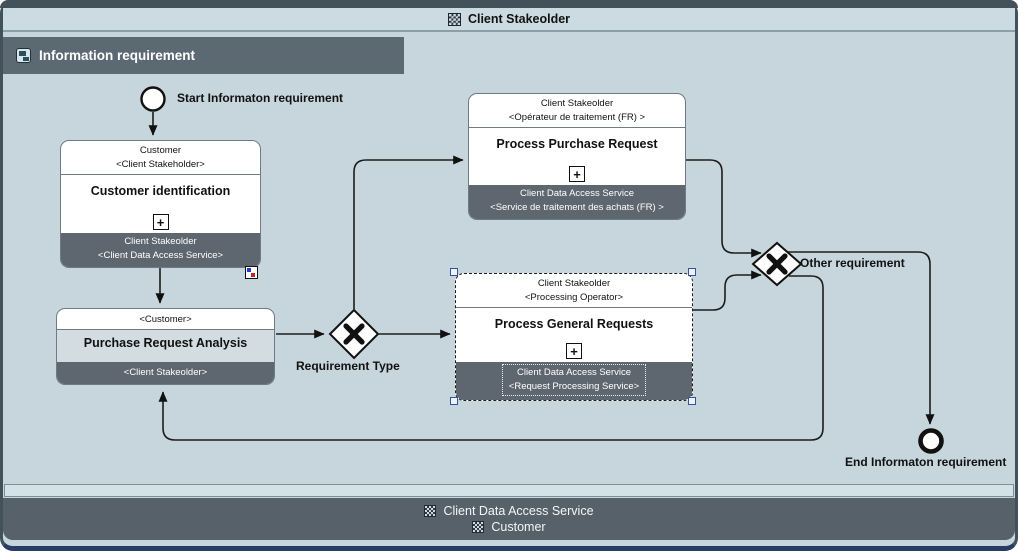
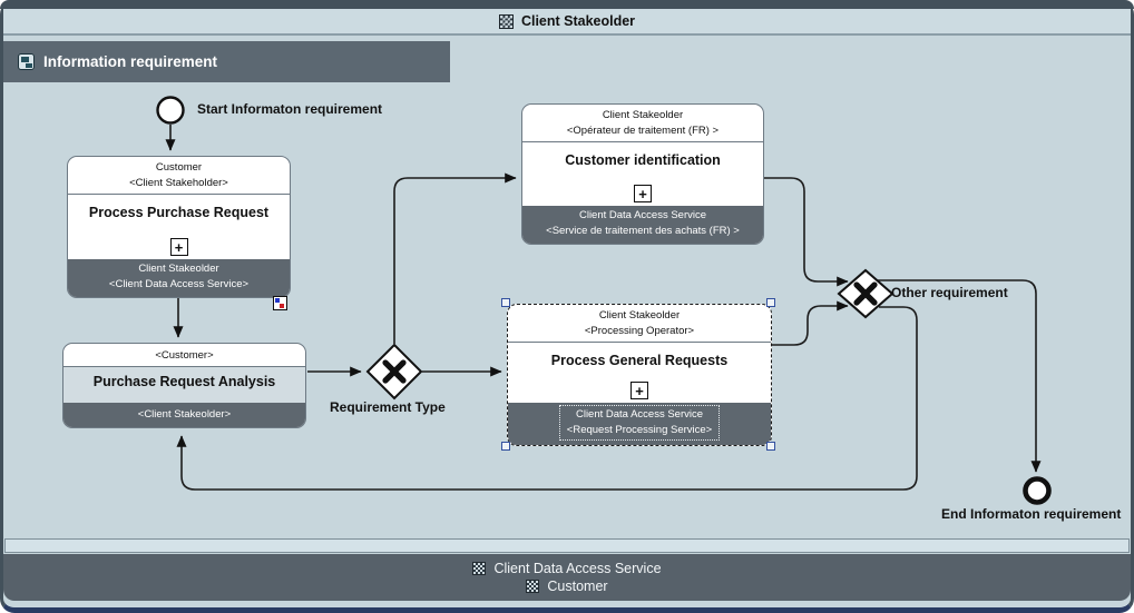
  Client Stakeolder
  Information requirement
  Customer
  <Client Stakeholder>
- Customer identification
+ Process Purchase Request
  +
  Client Stakeolder
  <Client Data Access Service>
  <Customer>
  Purchase Request Analysis
  <Client Stakeolder>
  Client Stakeolder
  <Opérateur de traitement (FR) >
- Process Purchase Request
+ Customer identification
  +
  Client Data Access Service
  <Service de traitement des achats (FR) >
  Client Stakeolder
  <Processing Operator>
  Process General Requests
  +
  Client Data Access Service
  <Request Processing Service>
  Start Informaton requirement
  Requirement Type
  Other requirement
  End Informaton requirement
  Client Data Access Service
  Customer
